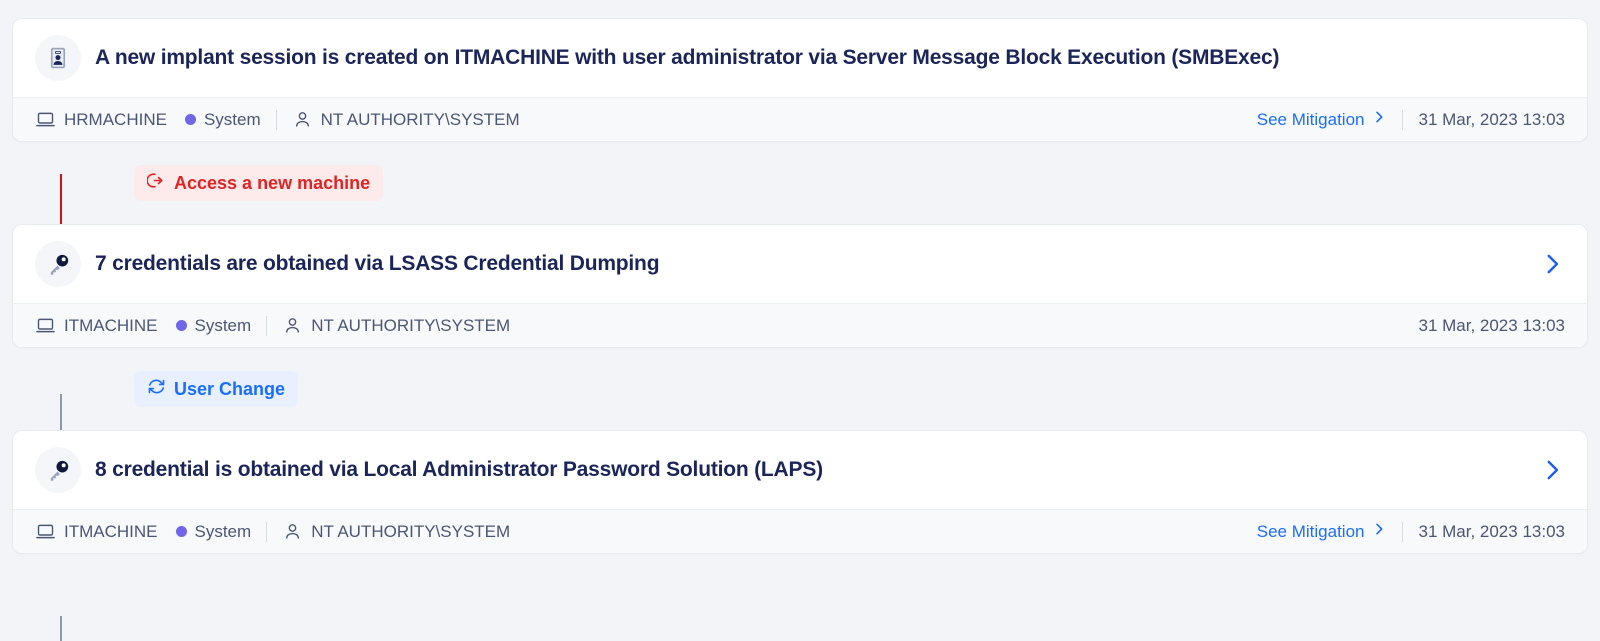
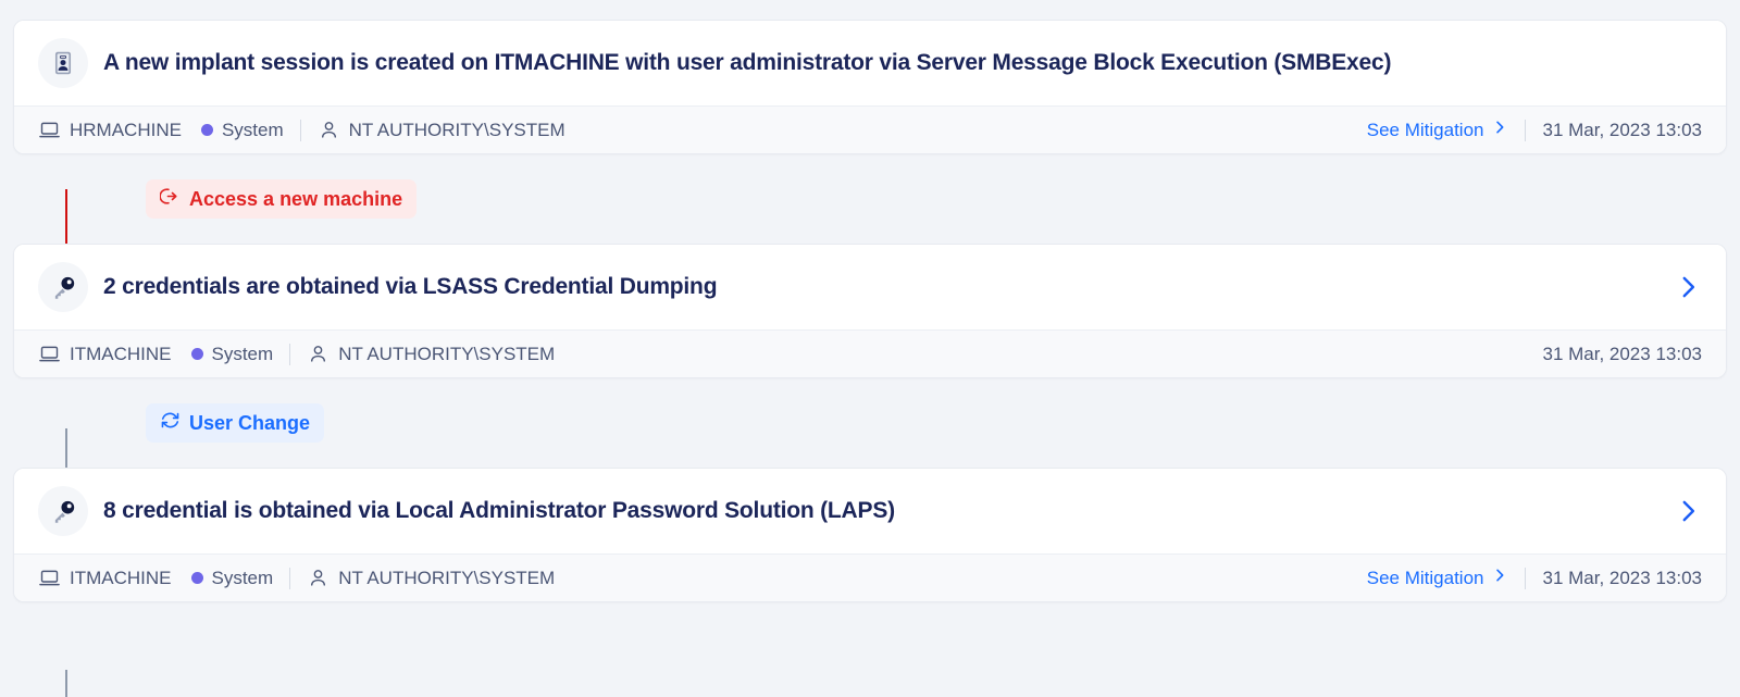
  A new implant session is created on ITMACHINE with user administrator via Server Message Block Execution (SMBExec)
  HRMACHINE
  System
  NT AUTHORITY\SYSTEM
  See Mitigation
  31 Mar, 2023 13:03
  Access a new machine
- 7 credentials are obtained via LSASS Credential Dumping
+ 2 credentials are obtained via LSASS Credential Dumping
  ITMACHINE
  System
  NT AUTHORITY\SYSTEM
  31 Mar, 2023 13:03
  User Change
  8 credential is obtained via Local Administrator Password Solution (LAPS)
  ITMACHINE
  System
  NT AUTHORITY\SYSTEM
  See Mitigation
  31 Mar, 2023 13:03
